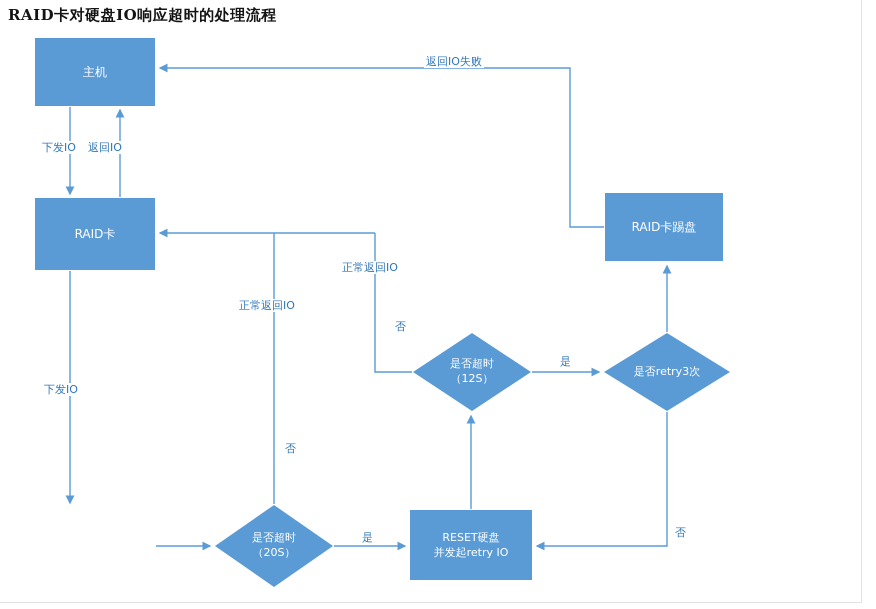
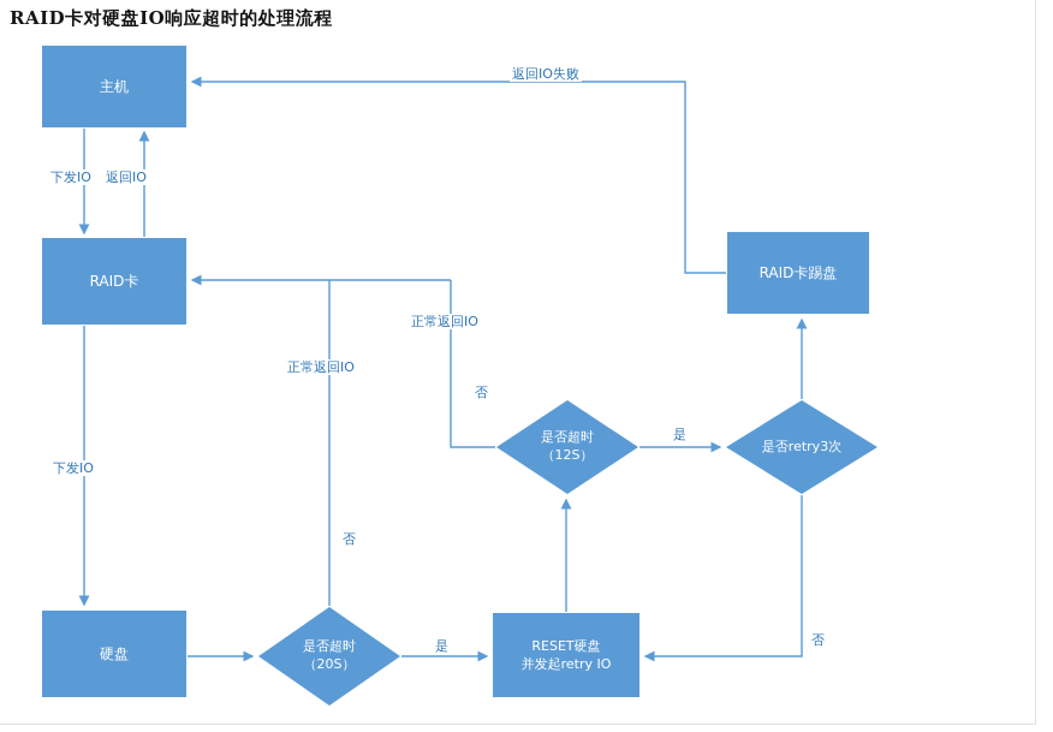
  RAID卡对硬盘IO响应超时的处理流程
  主机
  RAID卡
+ 硬盘
  RAID卡踢盘
  RESET硬盘
  并发起retry IO
  是否超时
  （20S）
  是否超时
  （12S）
  是否retry3次
  下发IO
  返回IO
  下发IO
  返回IO失败
  正常返回IO
  否
  正常返回IO
  否
  是
  是
  否
